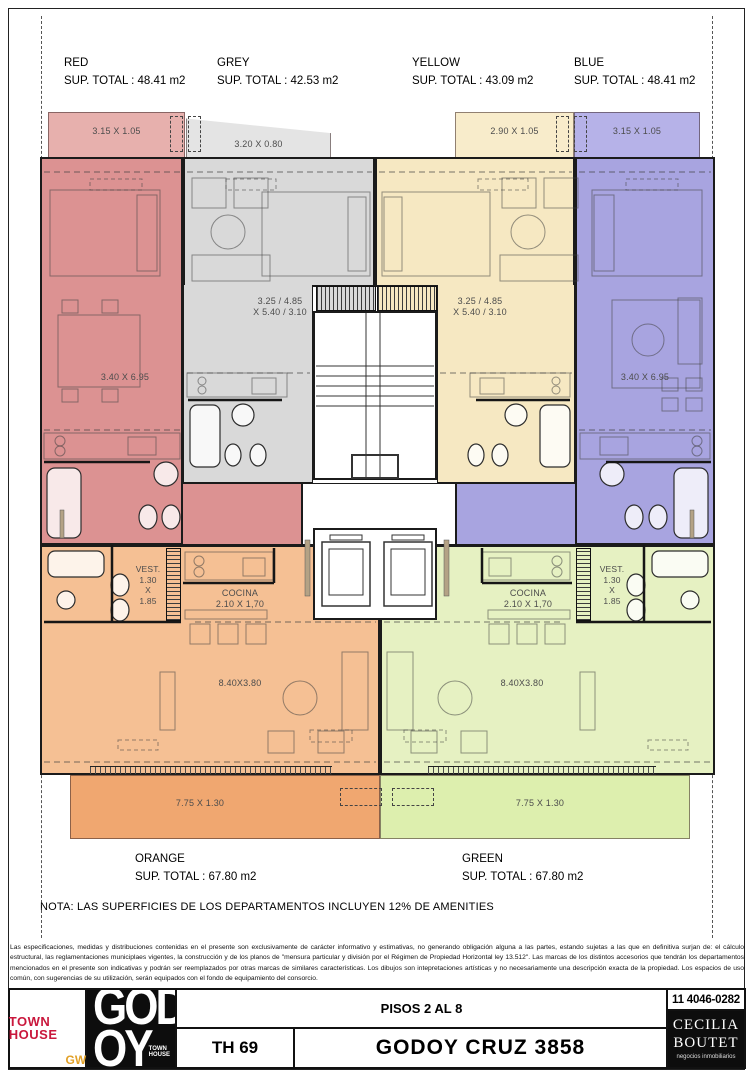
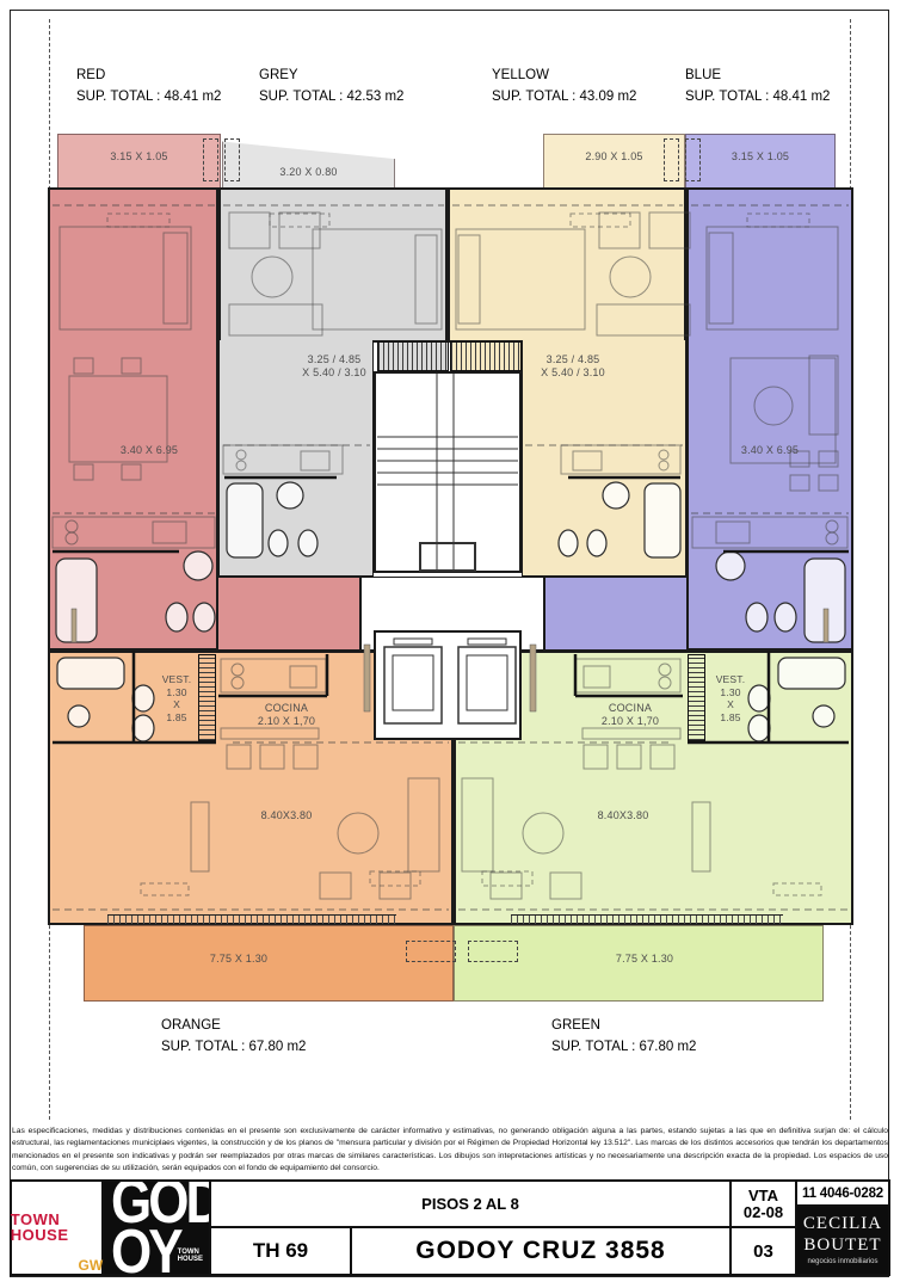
  RED
  SUP. TOTAL : 48.41 m2
  GREY
  SUP. TOTAL : 42.53 m2
  YELLOW
  SUP. TOTAL : 43.09 m2
  BLUE
  SUP. TOTAL : 48.41 m2
  3.15 X 1.05
  3.20 X 0.80
  2.90 X 1.05
  3.15 X 1.05
  3.40 X 6.95
  3.40 X 6.95
  3.25 / 4.85
  X 5.40 / 3.10
  3.25 / 4.85
  X 5.40 / 3.10
  VEST.
  1.30
  X
  1.85
  VEST.
  1.30
  X
  1.85
  COCINA
  2.10 X 1,70
  COCINA
  2.10 X 1,70
  8.40X3.80
  8.40X3.80
  7.75 X 1.30
  7.75 X 1.30
  ORANGE
  SUP. TOTAL : 67.80 m2
  GREEN
  SUP. TOTAL : 67.80 m2
- NOTA: LAS SUPERFICIES DE LOS DEPARTAMENTOS INCLUYEN 12% DE AMENITIES
  TOWN
  HOUSE
  GW
  GOD
  OY
  PISOS 2 AL 8
  TH 69
  GODOY CRUZ 3858
+ VTA
+ 02-08
+ 03
  11 4046-0282
  CECILIA
  BOUTET
